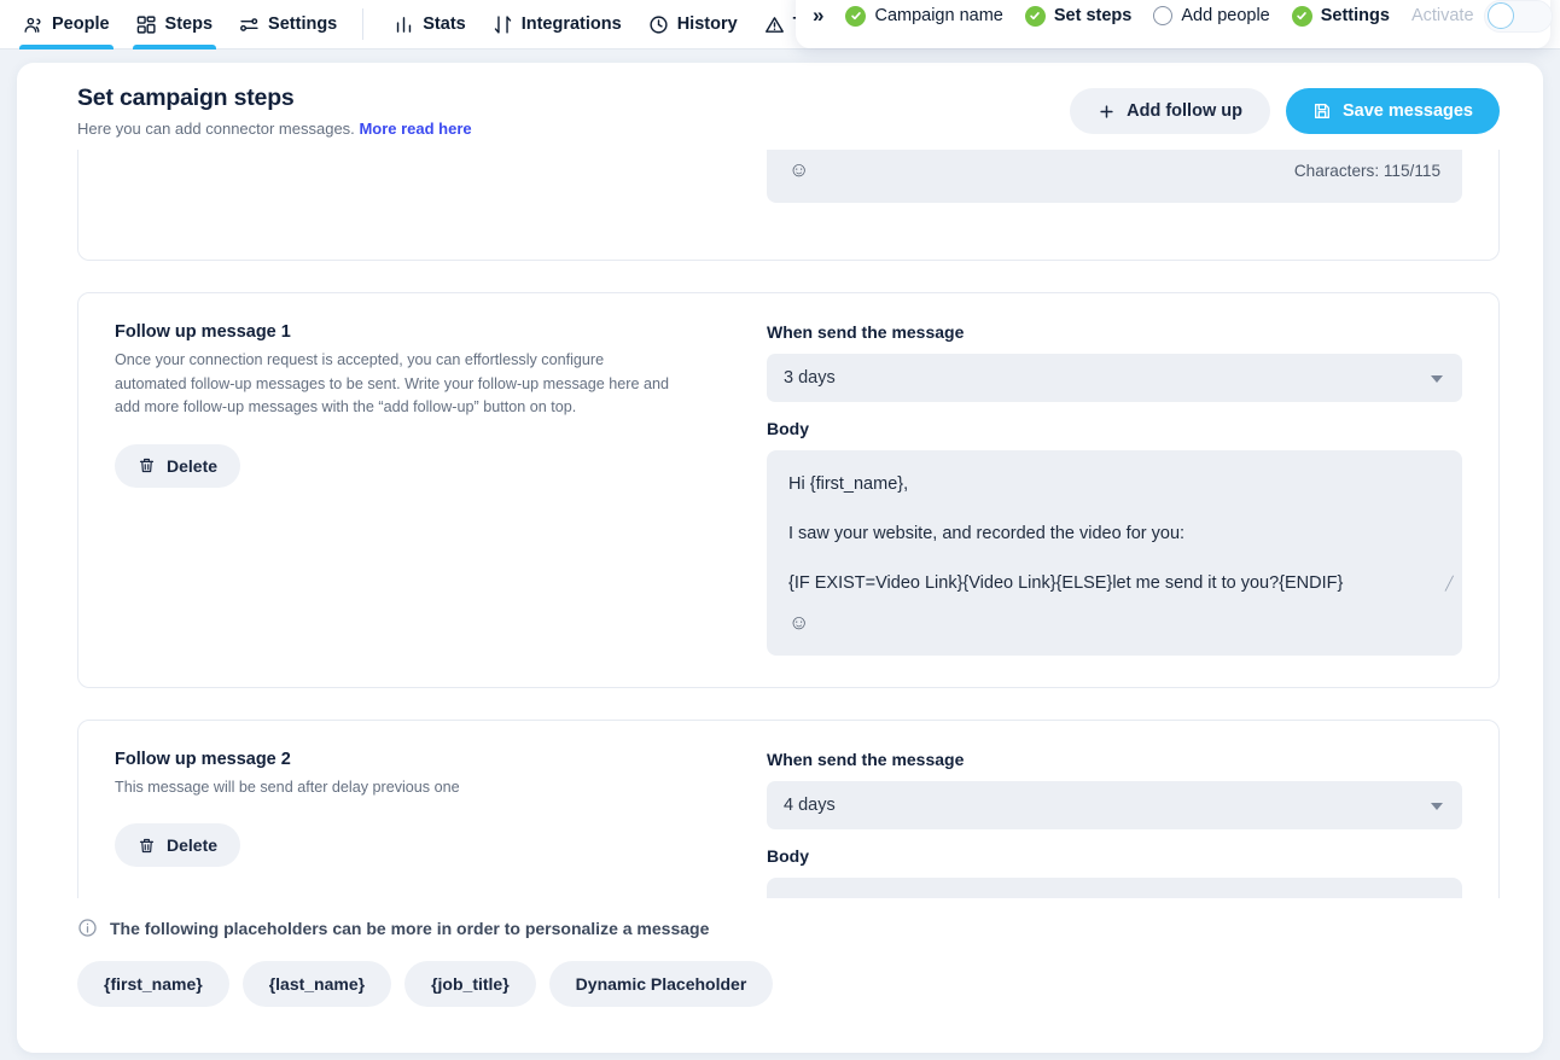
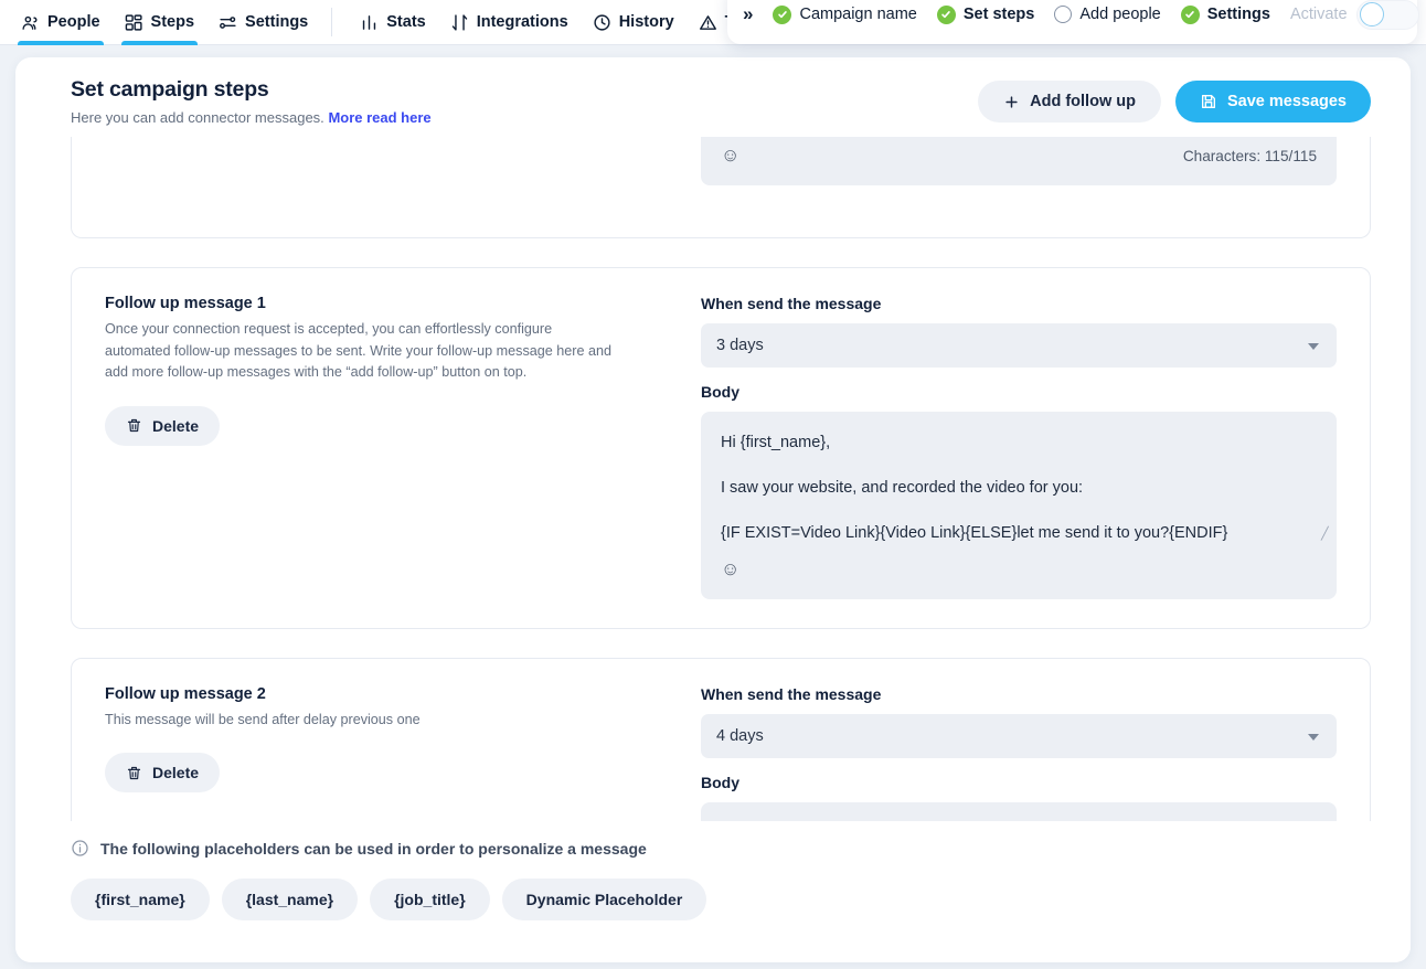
  People
  Steps
  Settings
  Stats
  Integrations
  History
  »
  Campaign name
  Set steps
  Add people
  Settings
  Activate
  Set campaign steps
  Here you can add connector messages. More read here
  Add follow up
  Save messages
  ☺
  Characters: 115/115
  Follow up message 1
  Once your connection request is accepted, you can effortlessly configure automated follow-up messages to be sent. Write your follow-up message here and add more follow-up messages with the “add follow-up” button on top.
  Delete
  When send the message
  3 days
  Body
  Hi {first_name},
  I saw your website, and recorded the video for you:
  {IF EXIST=Video Link}{Video Link}{ELSE}let me send it to you?{ENDIF}
  ☺
  ╱
  Follow up message 2
  This message will be send after delay previous one
  Delete
  When send the message
  4 days
  Body
- The following placeholders can be more in order to personalize a message
+ The following placeholders can be used in order to personalize a message
  {first_name}
  {last_name}
  {job_title}
  Dynamic Placeholder
